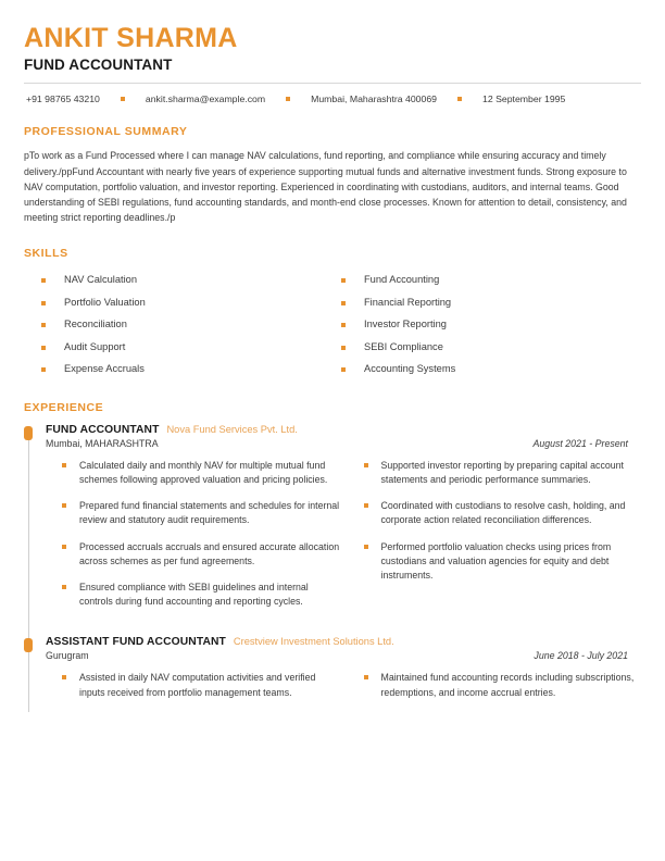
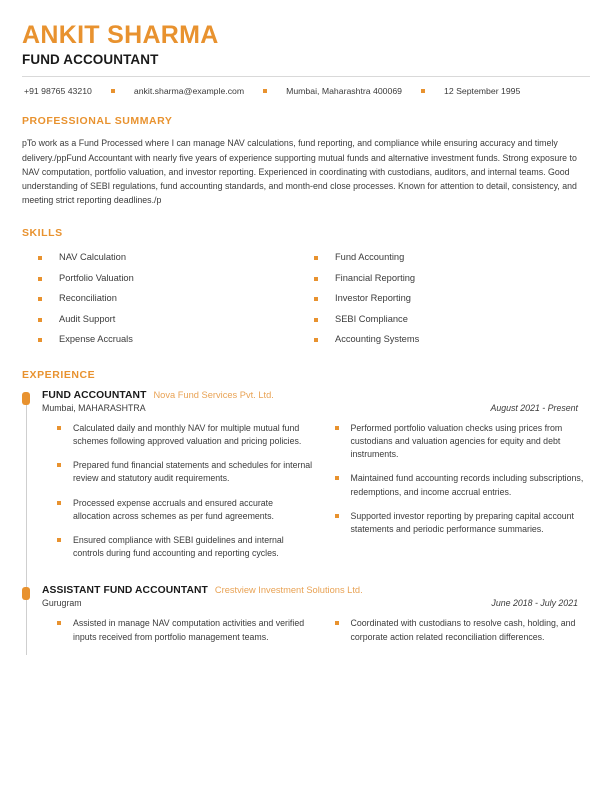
  ANKIT SHARMA
  FUND ACCOUNTANT
  +91 98765 43210
  ankit.sharma@example.com
  Mumbai, Maharashtra 400069
  12 September 1995
  PROFESSIONAL SUMMARY
  pTo work as a Fund Processed where I can manage NAV calculations, fund reporting, and compliance while ensuring accuracy and timely delivery./ppFund Accountant with nearly five years of experience supporting mutual funds and alternative investment funds. Strong exposure to NAV computation, portfolio valuation, and investor reporting. Experienced in coordinating with custodians, auditors, and internal teams. Good understanding of SEBI regulations, fund accounting standards, and month-end close processes. Known for attention to detail, consistency, and meeting strict reporting deadlines./p
  SKILLS
  NAV Calculation
  Fund Accounting
  Portfolio Valuation
  Financial Reporting
  Reconciliation
  Investor Reporting
  Audit Support
  SEBI Compliance
  Expense Accruals
  Accounting Systems
  EXPERIENCE
  FUND ACCOUNTANT
  Nova Fund Services Pvt. Ltd.
  Mumbai, MAHARASHTRA
  August 2021 - Present
  Calculated daily and monthly NAV for multiple mutual fund schemes following approved valuation and pricing policies.
  Prepared fund financial statements and schedules for internal review and statutory audit requirements.
- Processed accruals accruals and ensured accurate allocation across schemes as per fund agreements.
+ Processed expense accruals and ensured accurate allocation across schemes as per fund agreements.
  Ensured compliance with SEBI guidelines and internal controls during fund accounting and reporting cycles.
- Supported investor reporting by preparing capital account statements and periodic performance summaries.
+ Performed portfolio valuation checks using prices from custodians and valuation agencies for equity and debt instruments.
- Coordinated with custodians to resolve cash, holding, and corporate action related reconciliation differences.
+ Maintained fund accounting records including subscriptions, redemptions, and income accrual entries.
- Performed portfolio valuation checks using prices from custodians and valuation agencies for equity and debt instruments.
+ Supported investor reporting by preparing capital account statements and periodic performance summaries.
  ASSISTANT FUND ACCOUNTANT
  Crestview Investment Solutions Ltd.
  Gurugram
  June 2018 - July 2021
- Assisted in daily NAV computation activities and verified inputs received from portfolio management teams.
+ Assisted in manage NAV computation activities and verified inputs received from portfolio management teams.
- Maintained fund accounting records including subscriptions, redemptions, and income accrual entries.
+ Coordinated with custodians to resolve cash, holding, and corporate action related reconciliation differences.
